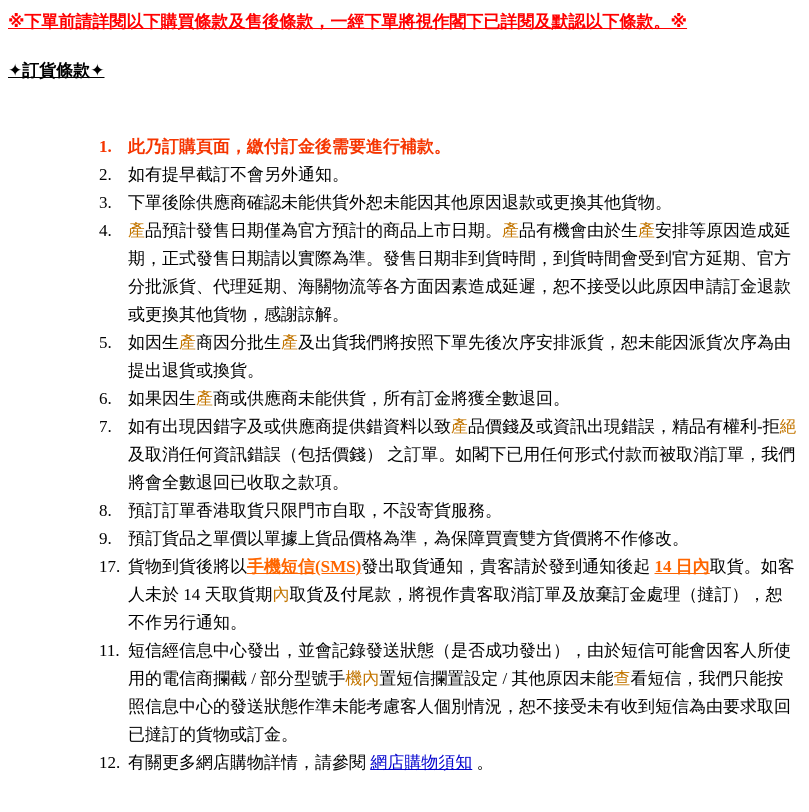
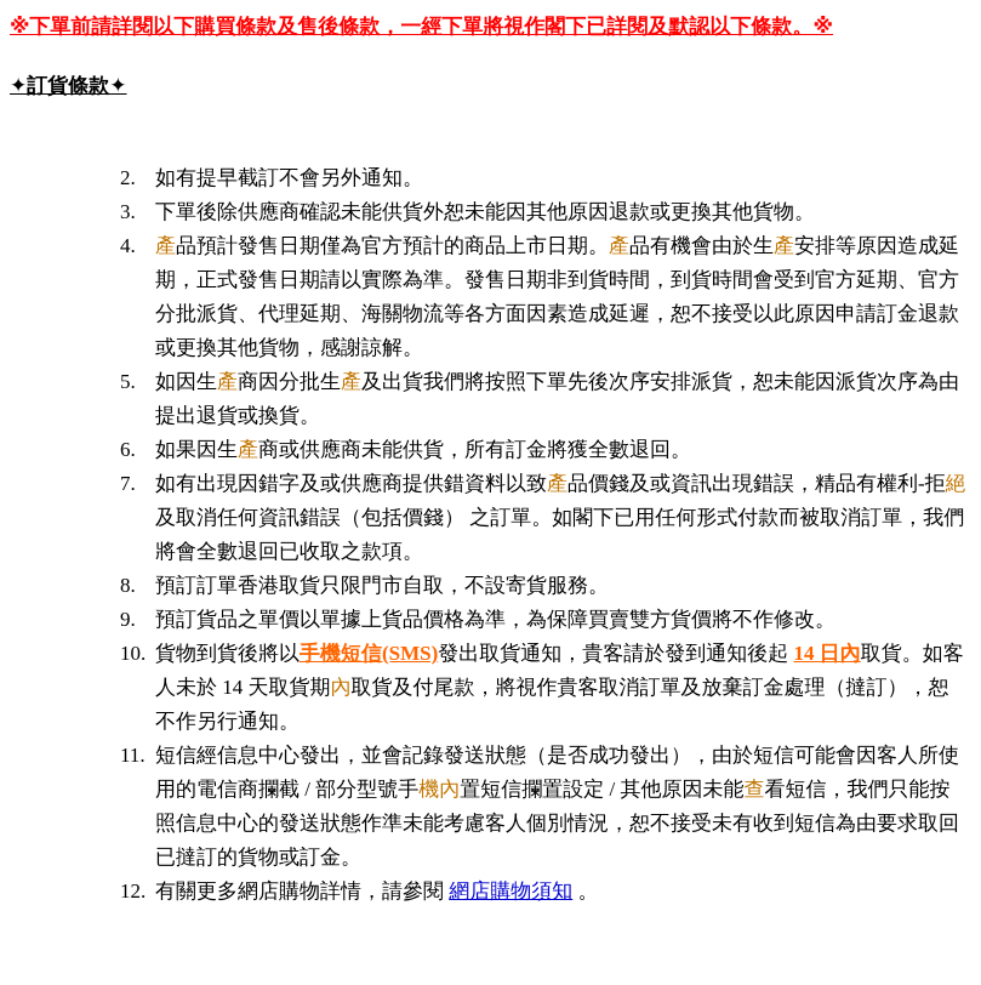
  ※下單前請詳閱以下購買條款及售後條款，一經下單將視作閣下已詳閱及默認以下條款。※
  ✦訂貨條款✦
- 1.
- 此乃訂購頁面，繳付訂金後需要進行補款。
  2.
  如有提早截訂不會另外通知。
  3.
  下單後除供應商確認未能供貨外恕未能因其他原因退款或更換其他貨物。
  4.
  產品預計發售日期僅為官方預計的商品上市日期。產品有機會由於生產安排等原因造成延期，正式發售日期請以實際為準。發售日期非到貨時間，到貨時間會受到官方延期、官方分批派貨、代理延期、海關物流等各方面因素造成延遲，恕不接受以此原因申請訂金退款或更換其他貨物，感謝諒解。
  5.
  如因生產商因分批生產及出貨我們將按照下單先後次序安排派貨，恕未能因派貨次序為由提出退貨或換貨。
  6.
  如果因生產商或供應商未能供貨，所有訂金將獲全數退回。
  7.
  如有出現因錯字及或供應商提供錯資料以致產品價錢及或資訊出現錯誤，精品有權利-拒絕及取消任何資訊錯誤（包括價錢） 之訂單。如閣下已用任何形式付款而被取消訂單，我們將會全數退回已收取之款項。
  8.
  預訂訂單香港取貨只限門市自取，不設寄貨服務。
  9.
  預訂貨品之單價以單據上貨品價格為準，為保障買賣雙方貨價將不作修改。
- 17.
+ 10.
  貨物到貨後將以手機短信(SMS)發出取貨通知，貴客請於發到通知後起 14 日內取貨。如客人未於 14 天取貨期內取貨及付尾款，將視作貴客取消訂單及放棄訂金處理（撻訂），恕不作另行通知。
  11.
  短信經信息中心發出，並會記錄發送狀態（是否成功發出），由於短信可能會因客人所使用的電信商攔截 / 部分型號手機內置短信攔置設定 / 其他原因未能查看短信，我們只能按照信息中心的發送狀態作準未能考慮客人個別情況，恕不接受未有收到短信為由要求取回已撻訂的貨物或訂金。
  12.
  有關更多網店購物詳情，請參閱 網店購物須知 。
